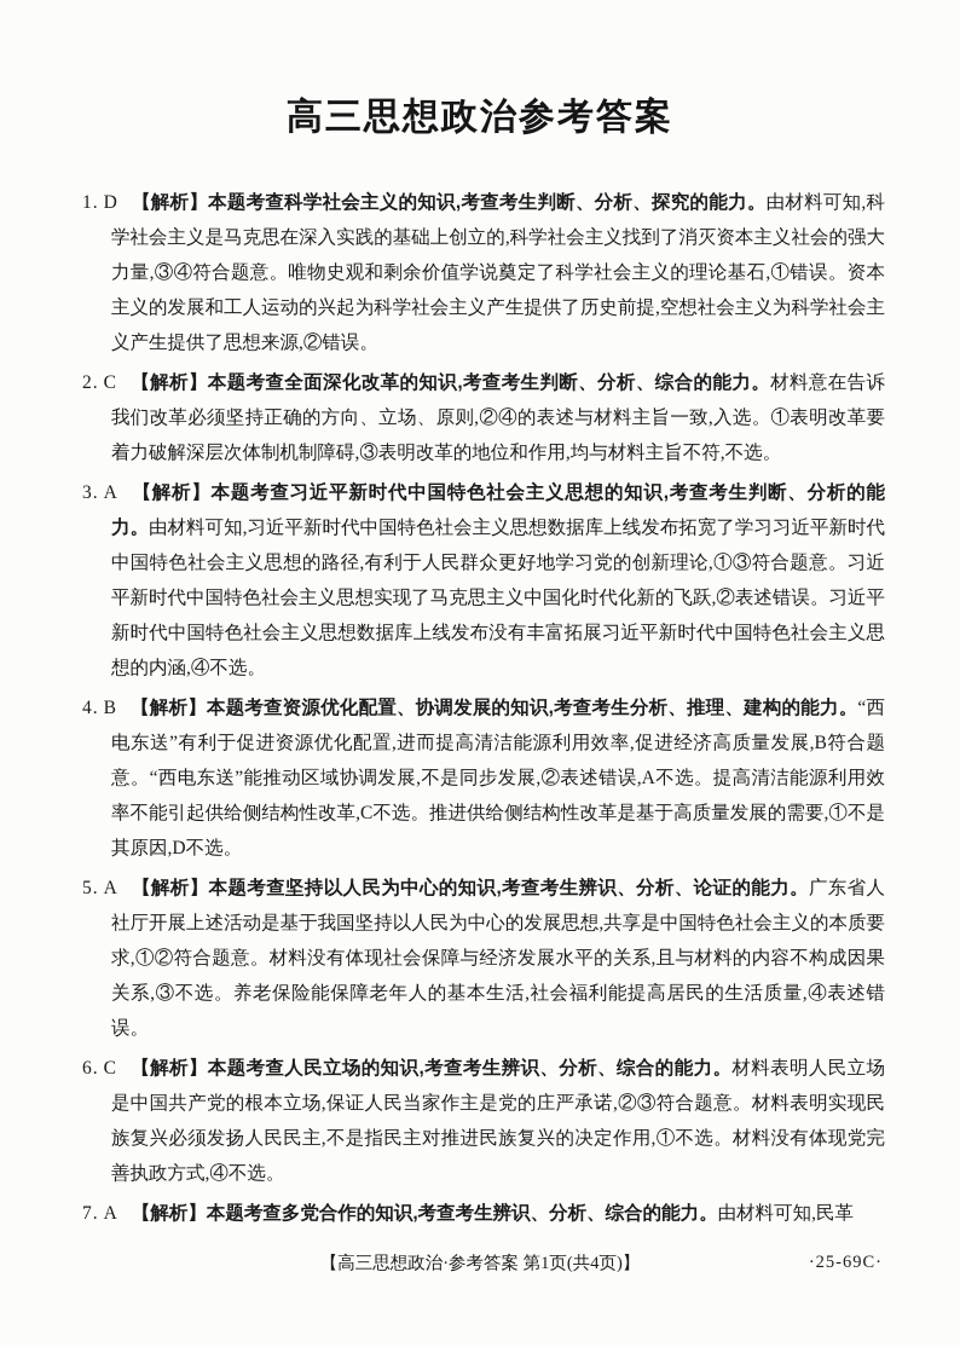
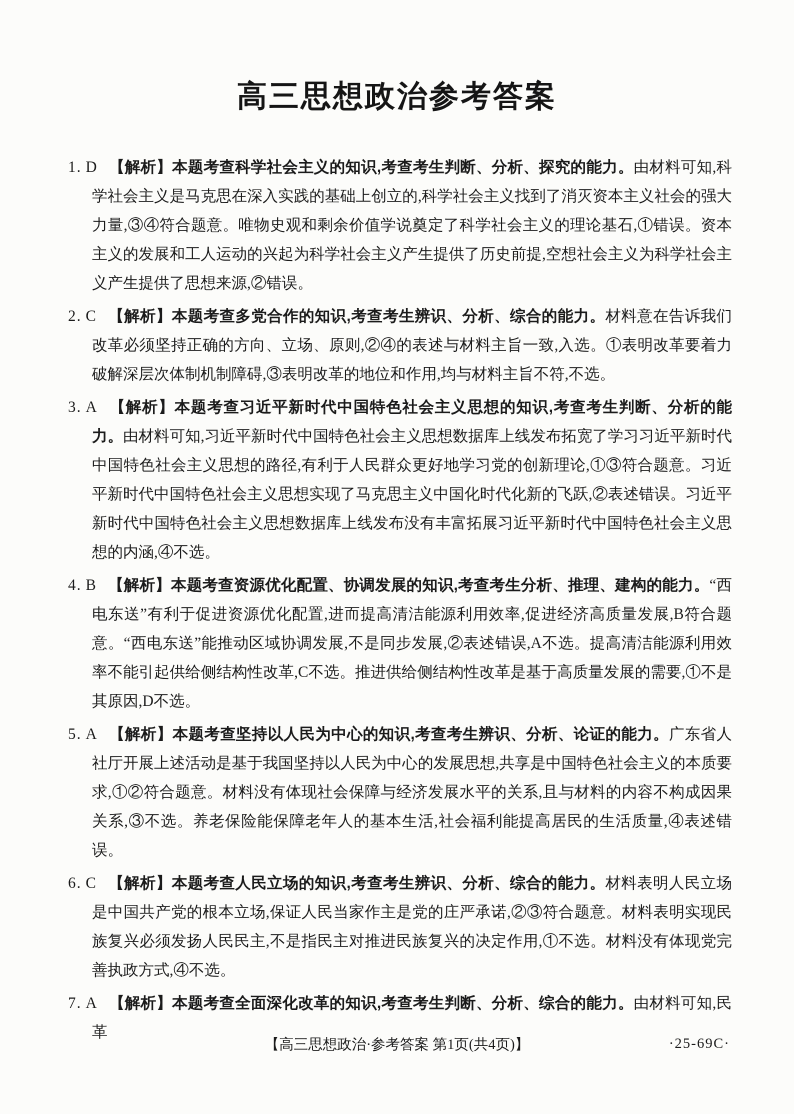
  高三思想政治参考答案
  1. D 【解析】本题考查科学社会主义的知识,考查考生判断、分析、探究的能力。由材料可知,科学社会主义是马克思在深入实践的基础上创立的,科学社会主义找到了消灭资本主义社会的强大力量,③④符合题意。唯物史观和剩余价值学说奠定了科学社会主义的理论基石,①错误。资本主义的发展和工人运动的兴起为科学社会主义产生提供了历史前提,空想社会主义为科学社会主义产生提供了思想来源,②错误。
- 2. C 【解析】本题考查全面深化改革的知识,考查考生判断、分析、综合的能力。材料意在告诉我们改革必须坚持正确的方向、立场、原则,②④的表述与材料主旨一致,入选。①表明改革要着力破解深层次体制机制障碍,③表明改革的地位和作用,均与材料主旨不符,不选。
+ 2. C 【解析】本题考查多党合作的知识,考查考生辨识、分析、综合的能力。材料意在告诉我们改革必须坚持正确的方向、立场、原则,②④的表述与材料主旨一致,入选。①表明改革要着力破解深层次体制机制障碍,③表明改革的地位和作用,均与材料主旨不符,不选。
  3. A 【解析】本题考查习近平新时代中国特色社会主义思想的知识,考查考生判断、分析的能力。由材料可知,习近平新时代中国特色社会主义思想数据库上线发布拓宽了学习习近平新时代中国特色社会主义思想的路径,有利于人民群众更好地学习党的创新理论,①③符合题意。习近平新时代中国特色社会主义思想实现了马克思主义中国化时代化新的飞跃,②表述错误。习近平新时代中国特色社会主义思想数据库上线发布没有丰富拓展习近平新时代中国特色社会主义思想的内涵,④不选。
  4. B 【解析】本题考查资源优化配置、协调发展的知识,考查考生分析、推理、建构的能力。“西电东送”有利于促进资源优化配置,进而提高清洁能源利用效率,促进经济高质量发展,B符合题意。“西电东送”能推动区域协调发展,不是同步发展,②表述错误,A不选。提高清洁能源利用效率不能引起供给侧结构性改革,C不选。推进供给侧结构性改革是基于高质量发展的需要,①不是其原因,D不选。
  5. A 【解析】本题考查坚持以人民为中心的知识,考查考生辨识、分析、论证的能力。广东省人社厅开展上述活动是基于我国坚持以人民为中心的发展思想,共享是中国特色社会主义的本质要求,①②符合题意。材料没有体现社会保障与经济发展水平的关系,且与材料的内容不构成因果关系,③不选。养老保险能保障老年人的基本生活,社会福利能提高居民的生活质量,④表述错误。
  6. C 【解析】本题考查人民立场的知识,考查考生辨识、分析、综合的能力。材料表明人民立场是中国共产党的根本立场,保证人民当家作主是党的庄严承诺,②③符合题意。材料表明实现民族复兴必须发扬人民民主,不是指民主对推进民族复兴的决定作用,①不选。材料没有体现党完善执政方式,④不选。
- 7. A 【解析】本题考查多党合作的知识,考查考生辨识、分析、综合的能力。由材料可知,民革
+ 7. A 【解析】本题考查全面深化改革的知识,考查考生判断、分析、综合的能力。由材料可知,民革
  【高三思想政治·参考答案 第1页(共4页)】
  ·25-69C·
